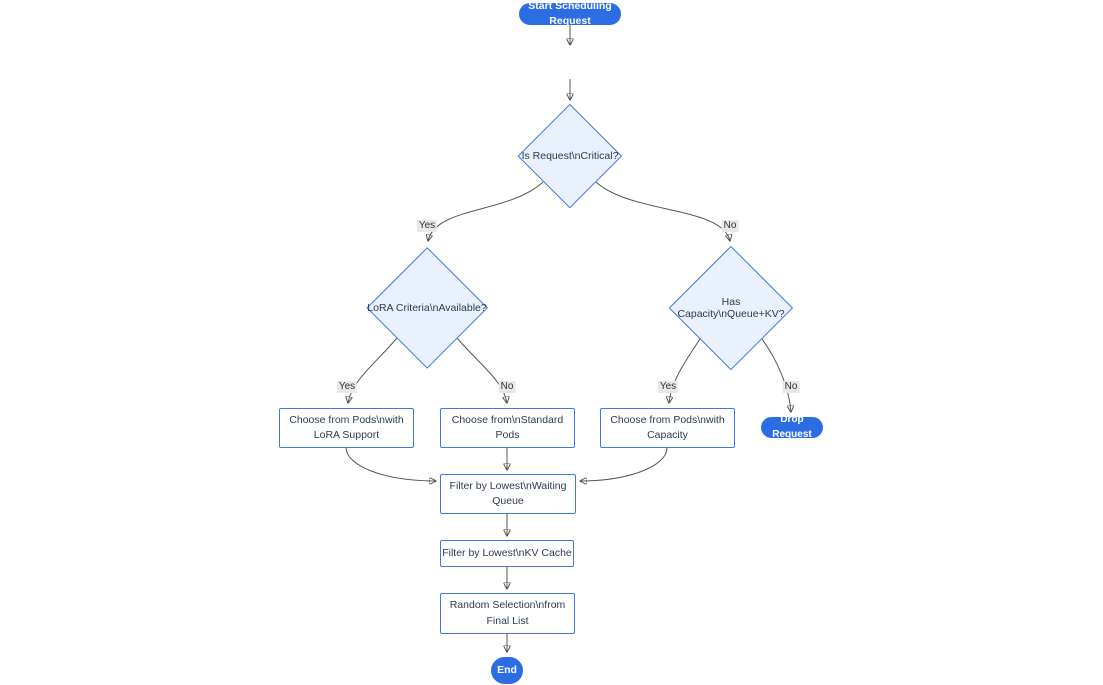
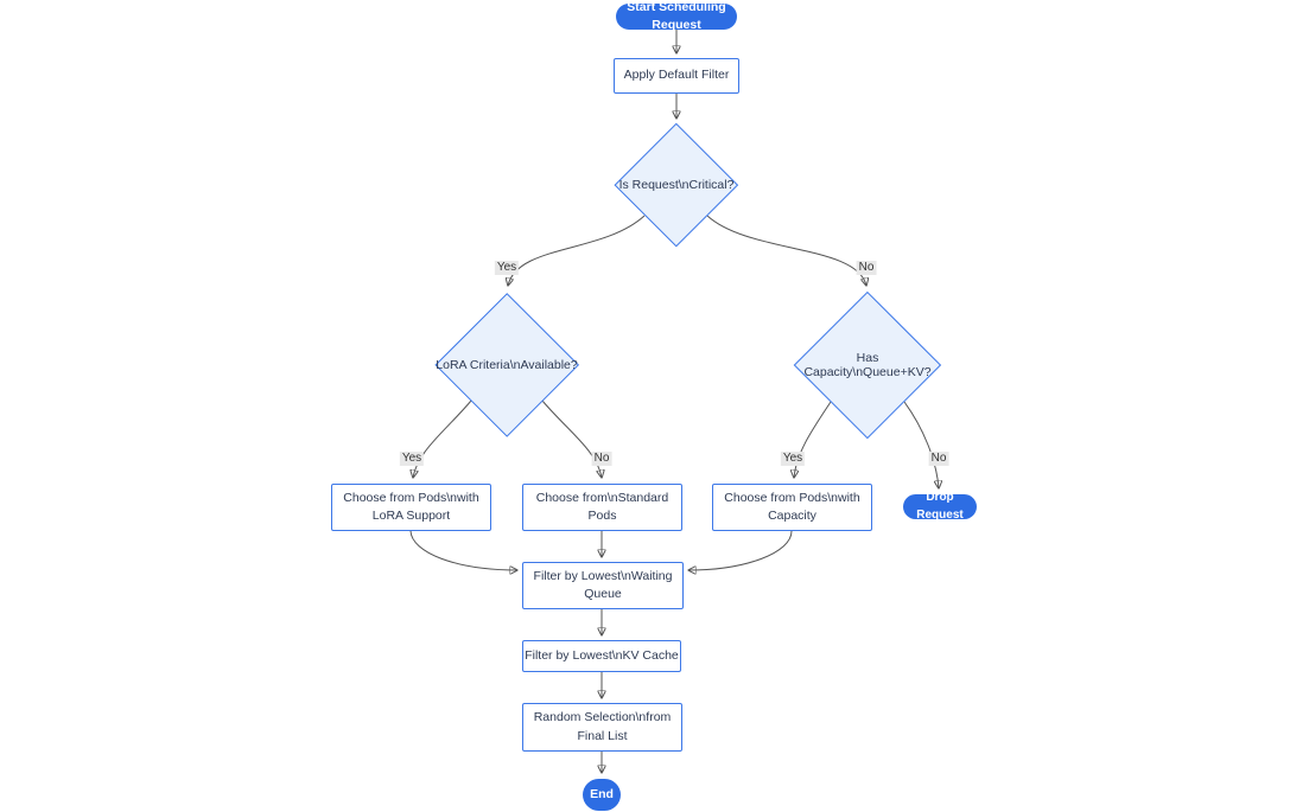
  Start Scheduling Request
+ Apply Default Filter
  Is Request\nCritical?
  LoRA Criteria\nAvailable?
  Has Capacity\nQueue+KV?
  Choose from Pods\nwith
  LoRA Support
  Choose from\nStandard
  Pods
  Choose from Pods\nwith
  Capacity
  Drop Request
  Filter by Lowest\nWaiting
  Queue
  Filter by Lowest\nKV Cache
  Random Selection\nfrom
  Final List
  End
  Yes
  No
  Yes
  No
  Yes
  No
